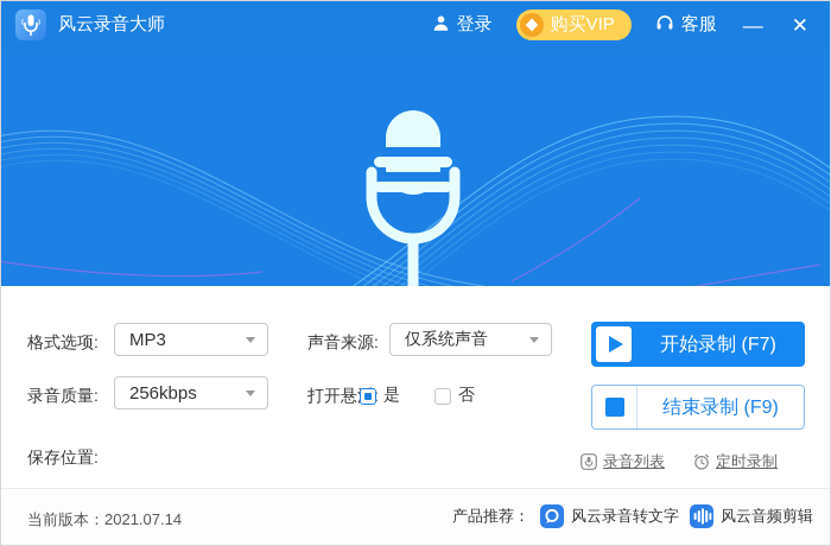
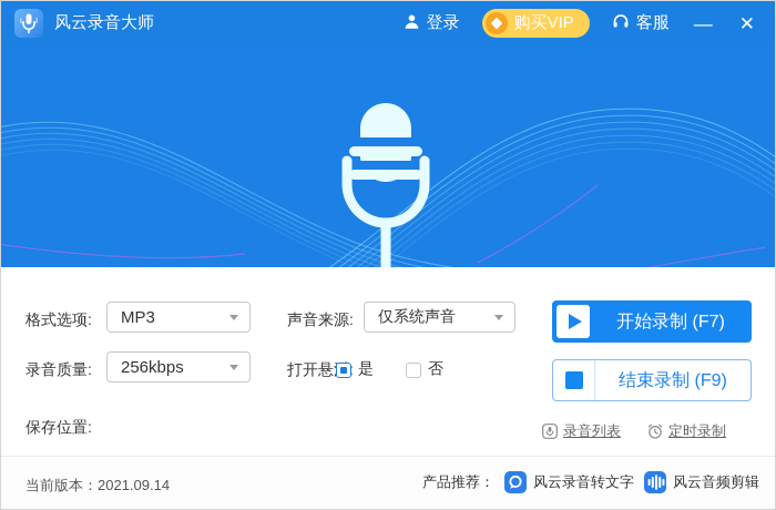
  风云录音大师
  登录
  购买VIP
  客服
  —
  ✕
  格式选项:
  MP3
  声音来源:
  仅系统声音
  录音质量:
  256kbps
  是
  否
  保存位置:
  开始录制 (F7)
  结束录制 (F9)
  录音列表
  定时录制
- 当前版本：2021.07.14
+ 当前版本：2021.09.14
  产品推荐：
  风云录音转文字
  风云音频剪辑
